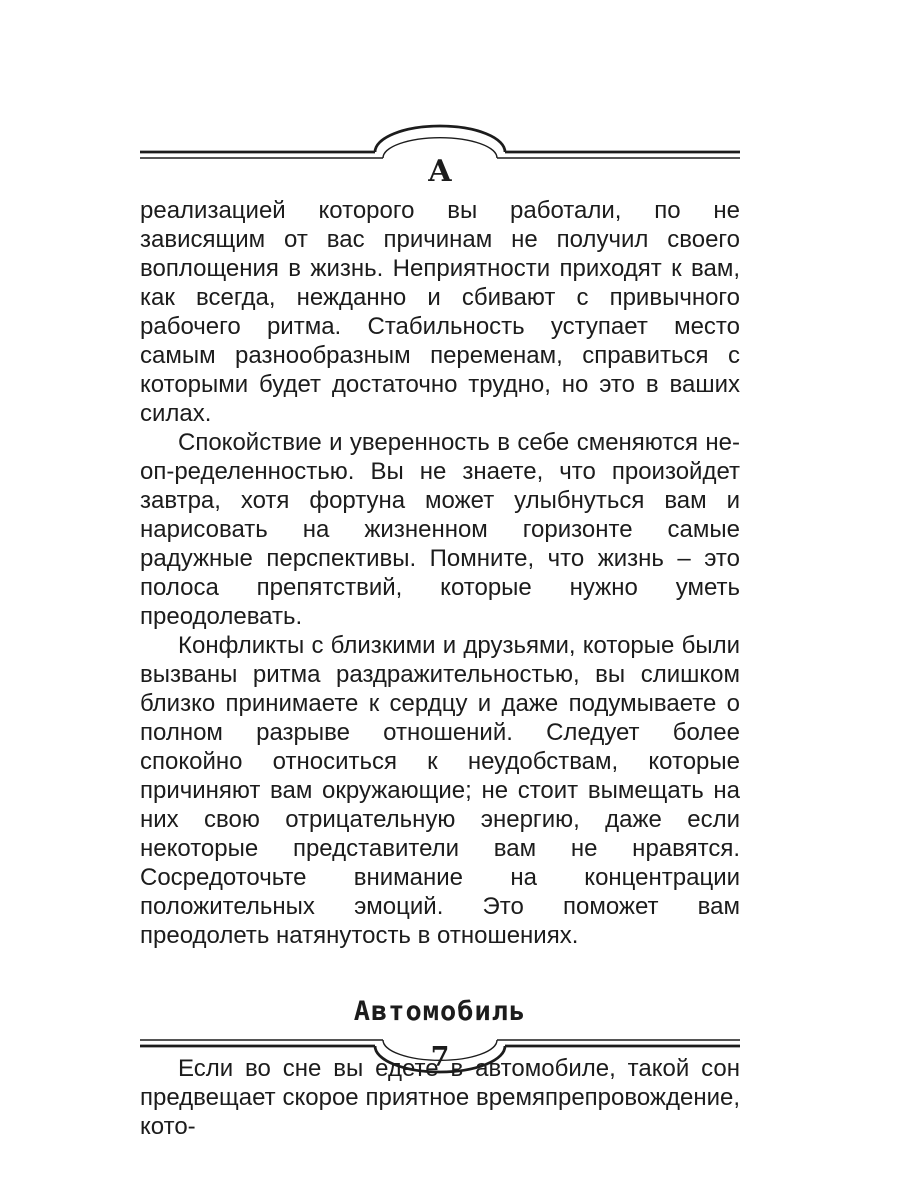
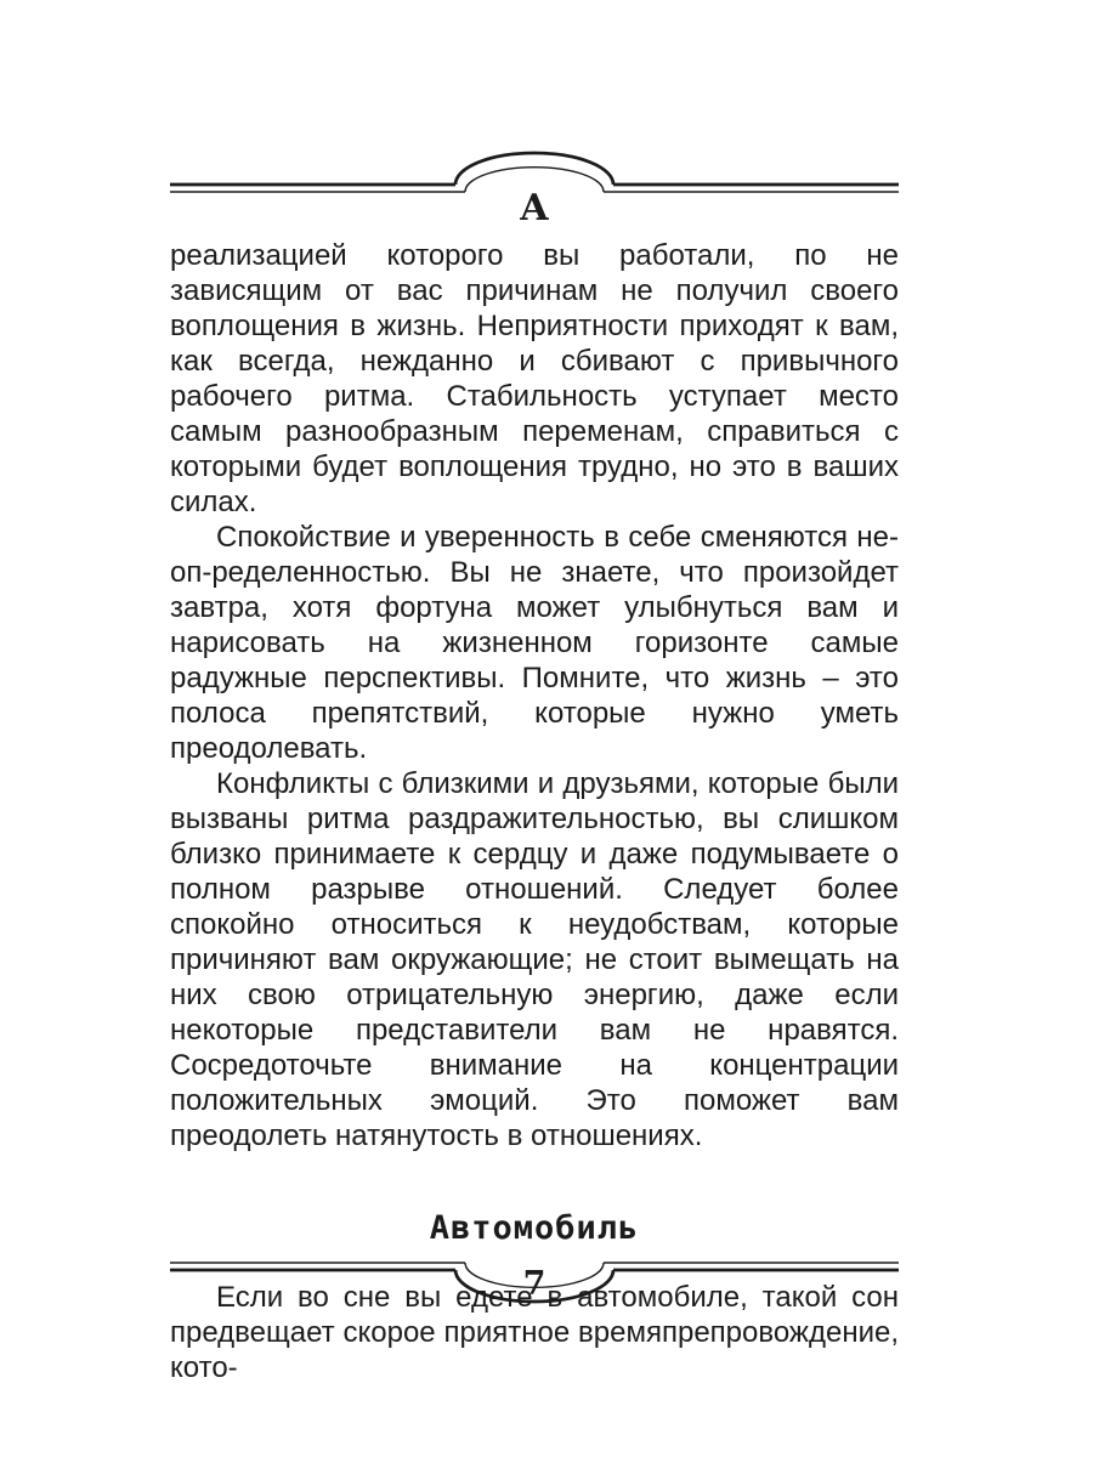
  А
- реализацией которого вы работали, по не зависящим от вас причинам не получил своего воплощения в жизнь. Неприятности приходят к вам, как всегда, нежданно и сбивают с привычного рабочего ритма. Стабильность уступает место самым разнообразным переменам, справиться с которыми будет достаточно трудно, но это в ваших силах.
+ реализацией которого вы работали, по не зависящим от вас причинам не получил своего воплощения в жизнь. Неприятности приходят к вам, как всегда, нежданно и сбивают с привычного рабочего ритма. Стабильность уступает место самым разнообразным переменам, справиться с которыми будет воплощения трудно, но это в ваших силах.
  Спокойствие и уверенность в себе сменяются не-оп-ределенностью. Вы не знаете, что произойдет завтра, хотя фортуна может улыбнуться вам и нарисовать на жизненном горизонте самые радужные перспективы. Помните, что жизнь – это полоса препятствий, которые нужно уметь преодолевать.
  Конфликты с близкими и друзьями, которые были вызваны ритма раздражительностью, вы слишком близко принимаете к сердцу и даже подумываете о полном разрыве отношений. Следует более спокойно относиться к неудобствам, которые причиняют вам окружающие; не стоит вымещать на них свою отрицательную энергию, даже если некоторые представители вам не нравятся. Сосредоточьте внимание на концентрации положительных эмоций. Это поможет вам преодолеть натянутость в отношениях.
  Автомобиль
  Если во сне вы едте в автомобиле, такой сон предвещает скорое приятное времяпрепровождение, кото-
  7
